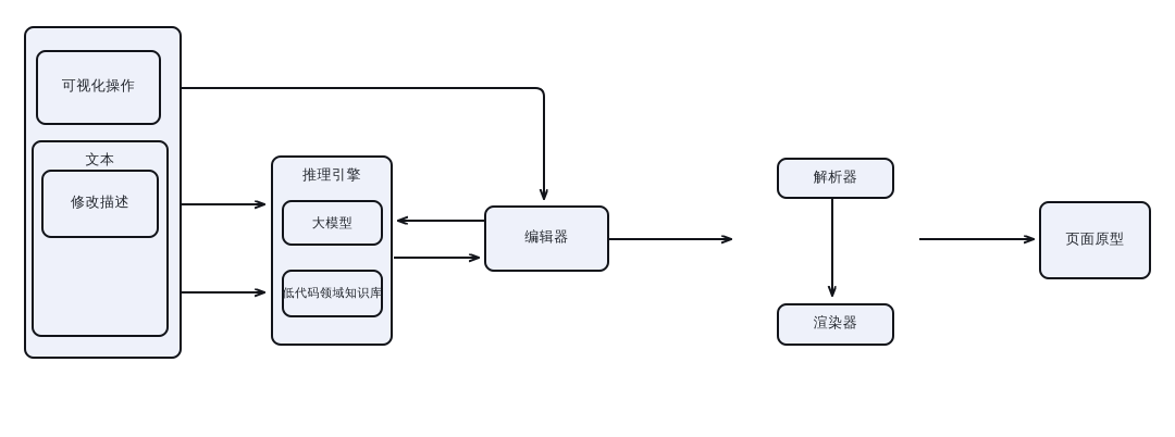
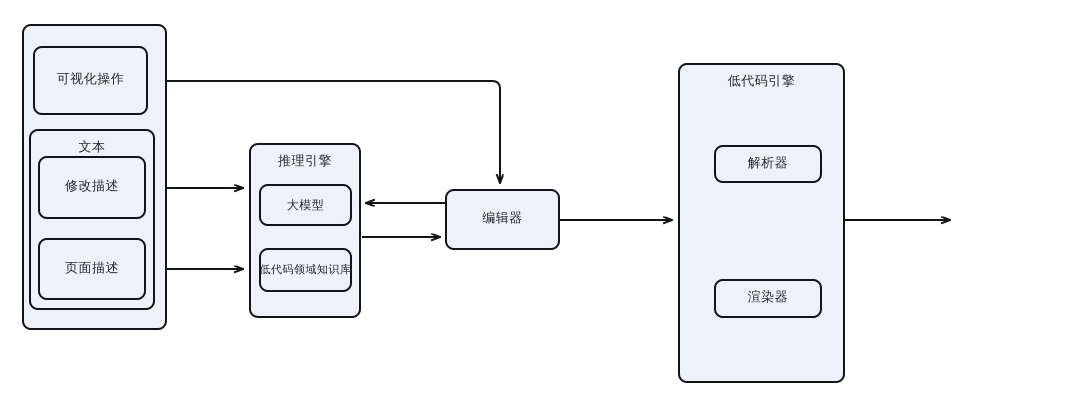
  可视化操作
  文本
  修改描述
+ 页面描述
  推理引擎
  大模型
  低代码领域知识库
  编辑器
+ 低代码引擎
  解析器
  渲染器
- 页面原型
